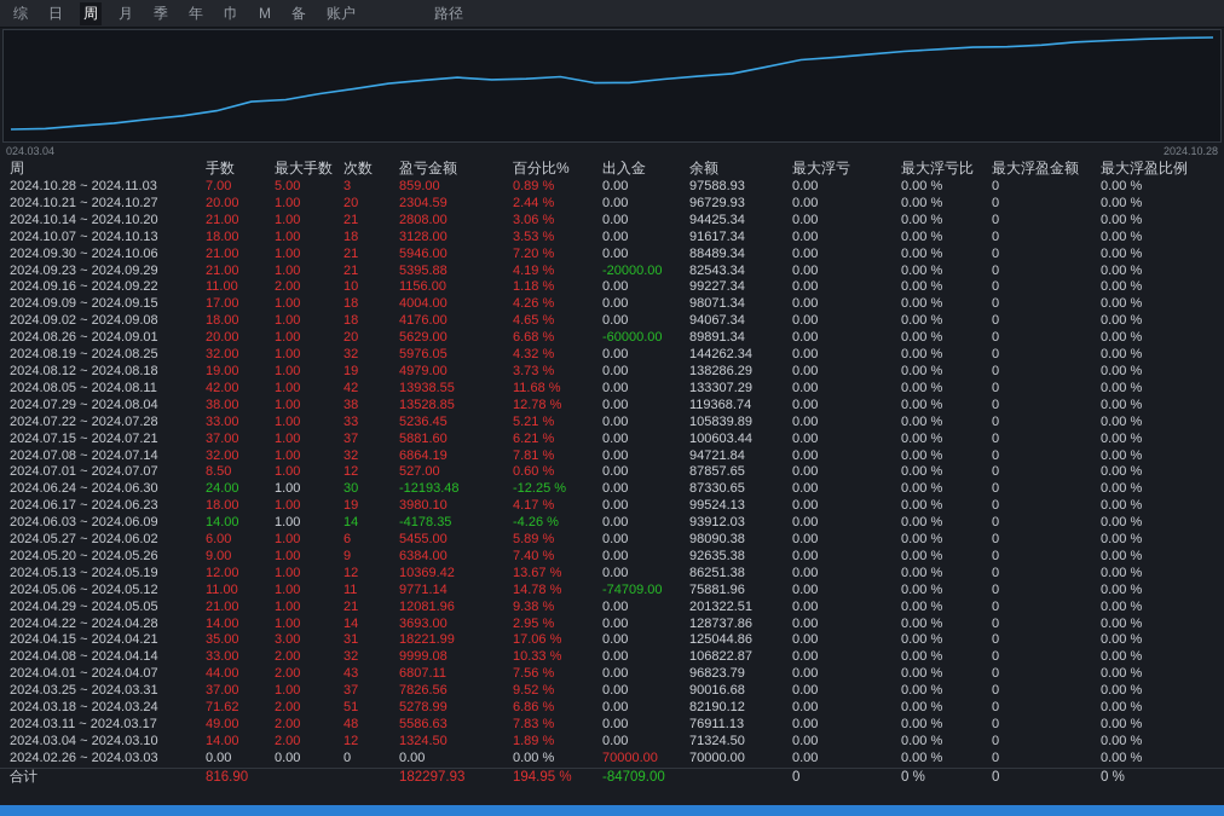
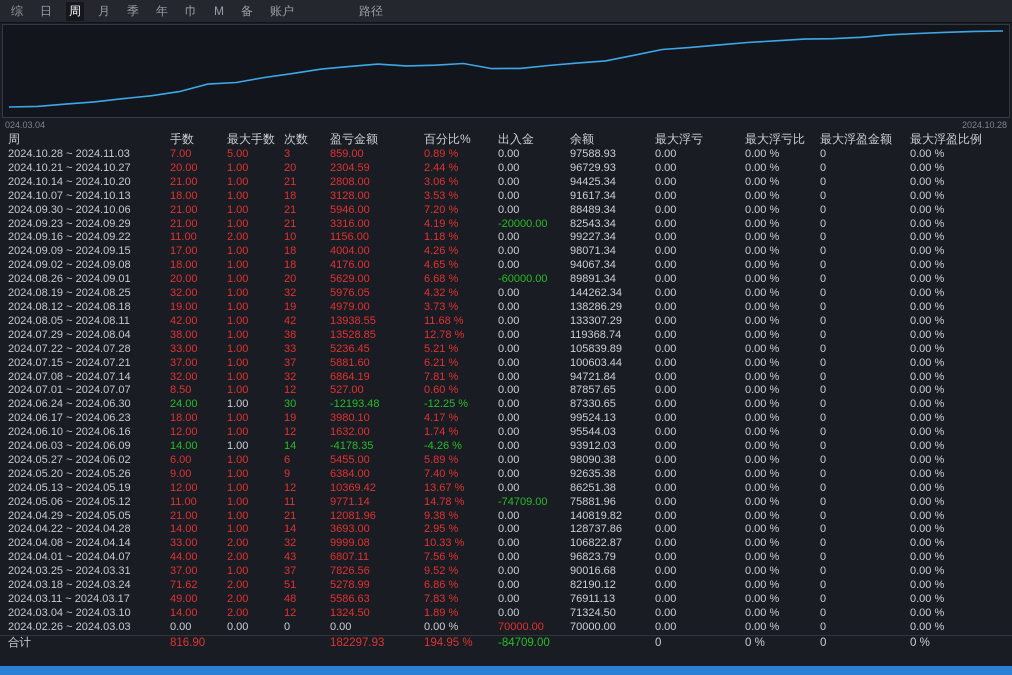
  综
  日
  周
  月
  季
  年
  巾
  M
  备
  账户
  路径
  024.03.04
  2024.10.28
  周	手数	最大手数	次数	盈亏金额	百分比%	出入金	余额	最大浮亏	最大浮亏比	最大浮盈金额	最大浮盈比例
  2024.10.28 ~ 2024.11.03	7.00	5.00	3	859.00	0.89 %	0.00	97588.93	0.00	0.00 %	0	0.00 %
  2024.10.21 ~ 2024.10.27	20.00	1.00	20	2304.59	2.44 %	0.00	96729.93	0.00	0.00 %	0	0.00 %
  2024.10.14 ~ 2024.10.20	21.00	1.00	21	2808.00	3.06 %	0.00	94425.34	0.00	0.00 %	0	0.00 %
  2024.10.07 ~ 2024.10.13	18.00	1.00	18	3128.00	3.53 %	0.00	91617.34	0.00	0.00 %	0	0.00 %
  2024.09.30 ~ 2024.10.06	21.00	1.00	21	5946.00	7.20 %	0.00	88489.34	0.00	0.00 %	0	0.00 %
- 2024.09.23 ~ 2024.09.29	21.00	1.00	21	5395.88	4.19 %	-20000.00	82543.34	0.00	0.00 %	0	0.00 %
+ 2024.09.23 ~ 2024.09.29	21.00	1.00	21	3316.00	4.19 %	-20000.00	82543.34	0.00	0.00 %	0	0.00 %
  2024.09.16 ~ 2024.09.22	11.00	2.00	10	1156.00	1.18 %	0.00	99227.34	0.00	0.00 %	0	0.00 %
  2024.09.09 ~ 2024.09.15	17.00	1.00	18	4004.00	4.26 %	0.00	98071.34	0.00	0.00 %	0	0.00 %
  2024.09.02 ~ 2024.09.08	18.00	1.00	18	4176.00	4.65 %	0.00	94067.34	0.00	0.00 %	0	0.00 %
  2024.08.26 ~ 2024.09.01	20.00	1.00	20	5629.00	6.68 %	-60000.00	89891.34	0.00	0.00 %	0	0.00 %
  2024.08.19 ~ 2024.08.25	32.00	1.00	32	5976.05	4.32 %	0.00	144262.34	0.00	0.00 %	0	0.00 %
  2024.08.12 ~ 2024.08.18	19.00	1.00	19	4979.00	3.73 %	0.00	138286.29	0.00	0.00 %	0	0.00 %
  2024.08.05 ~ 2024.08.11	42.00	1.00	42	13938.55	11.68 %	0.00	133307.29	0.00	0.00 %	0	0.00 %
  2024.07.29 ~ 2024.08.04	38.00	1.00	38	13528.85	12.78 %	0.00	119368.74	0.00	0.00 %	0	0.00 %
  2024.07.22 ~ 2024.07.28	33.00	1.00	33	5236.45	5.21 %	0.00	105839.89	0.00	0.00 %	0	0.00 %
  2024.07.15 ~ 2024.07.21	37.00	1.00	37	5881.60	6.21 %	0.00	100603.44	0.00	0.00 %	0	0.00 %
  2024.07.08 ~ 2024.07.14	32.00	1.00	32	6864.19	7.81 %	0.00	94721.84	0.00	0.00 %	0	0.00 %
  2024.07.01 ~ 2024.07.07	8.50	1.00	12	527.00	0.60 %	0.00	87857.65	0.00	0.00 %	0	0.00 %
  2024.06.24 ~ 2024.06.30	24.00	1.00	30	-12193.48	-12.25 %	0.00	87330.65	0.00	0.00 %	0	0.00 %
  2024.06.17 ~ 2024.06.23	18.00	1.00	19	3980.10	4.17 %	0.00	99524.13	0.00	0.00 %	0	0.00 %
+ 2024.06.10 ~ 2024.06.16	12.00	1.00	12	1632.00	1.74 %	0.00	95544.03	0.00	0.00 %	0	0.00 %
  2024.06.03 ~ 2024.06.09	14.00	1.00	14	-4178.35	-4.26 %	0.00	93912.03	0.00	0.00 %	0	0.00 %
  2024.05.27 ~ 2024.06.02	6.00	1.00	6	5455.00	5.89 %	0.00	98090.38	0.00	0.00 %	0	0.00 %
  2024.05.20 ~ 2024.05.26	9.00	1.00	9	6384.00	7.40 %	0.00	92635.38	0.00	0.00 %	0	0.00 %
  2024.05.13 ~ 2024.05.19	12.00	1.00	12	10369.42	13.67 %	0.00	86251.38	0.00	0.00 %	0	0.00 %
  2024.05.06 ~ 2024.05.12	11.00	1.00	11	9771.14	14.78 %	-74709.00	75881.96	0.00	0.00 %	0	0.00 %
- 2024.04.29 ~ 2024.05.05	21.00	1.00	21	12081.96	9.38 %	0.00	201322.51	0.00	0.00 %	0	0.00 %
+ 2024.04.29 ~ 2024.05.05	21.00	1.00	21	12081.96	9.38 %	0.00	140819.82	0.00	0.00 %	0	0.00 %
  2024.04.22 ~ 2024.04.28	14.00	1.00	14	3693.00	2.95 %	0.00	128737.86	0.00	0.00 %	0	0.00 %
- 2024.04.15 ~ 2024.04.21	35.00	3.00	31	18221.99	17.06 %	0.00	125044.86	0.00	0.00 %	0	0.00 %
  2024.04.08 ~ 2024.04.14	33.00	2.00	32	9999.08	10.33 %	0.00	106822.87	0.00	0.00 %	0	0.00 %
  2024.04.01 ~ 2024.04.07	44.00	2.00	43	6807.11	7.56 %	0.00	96823.79	0.00	0.00 %	0	0.00 %
  2024.03.25 ~ 2024.03.31	37.00	1.00	37	7826.56	9.52 %	0.00	90016.68	0.00	0.00 %	0	0.00 %
  2024.03.18 ~ 2024.03.24	71.62	2.00	51	5278.99	6.86 %	0.00	82190.12	0.00	0.00 %	0	0.00 %
  2024.03.11 ~ 2024.03.17	49.00	2.00	48	5586.63	7.83 %	0.00	76911.13	0.00	0.00 %	0	0.00 %
  2024.03.04 ~ 2024.03.10	14.00	2.00	12	1324.50	1.89 %	0.00	71324.50	0.00	0.00 %	0	0.00 %
  2024.02.26 ~ 2024.03.03	0.00	0.00	0	0.00	0.00 %	70000.00	70000.00	0.00	0.00 %	0	0.00 %
  合计	816.90			182297.93	194.95 %	-84709.00		0	0 %	0	0 %
